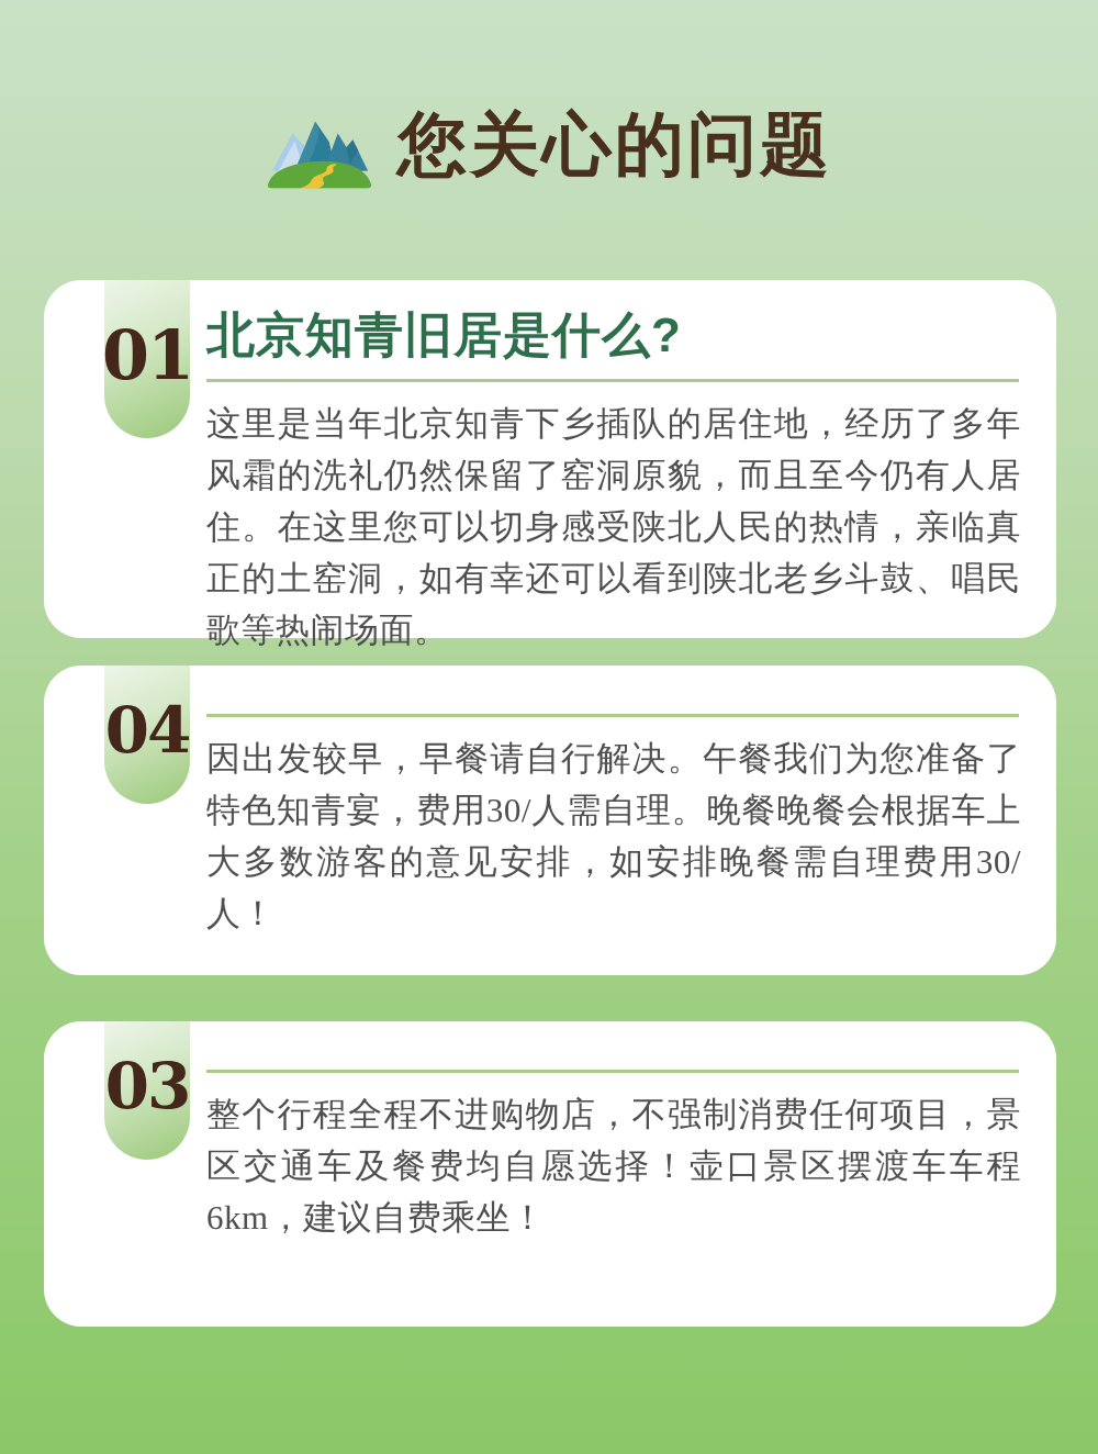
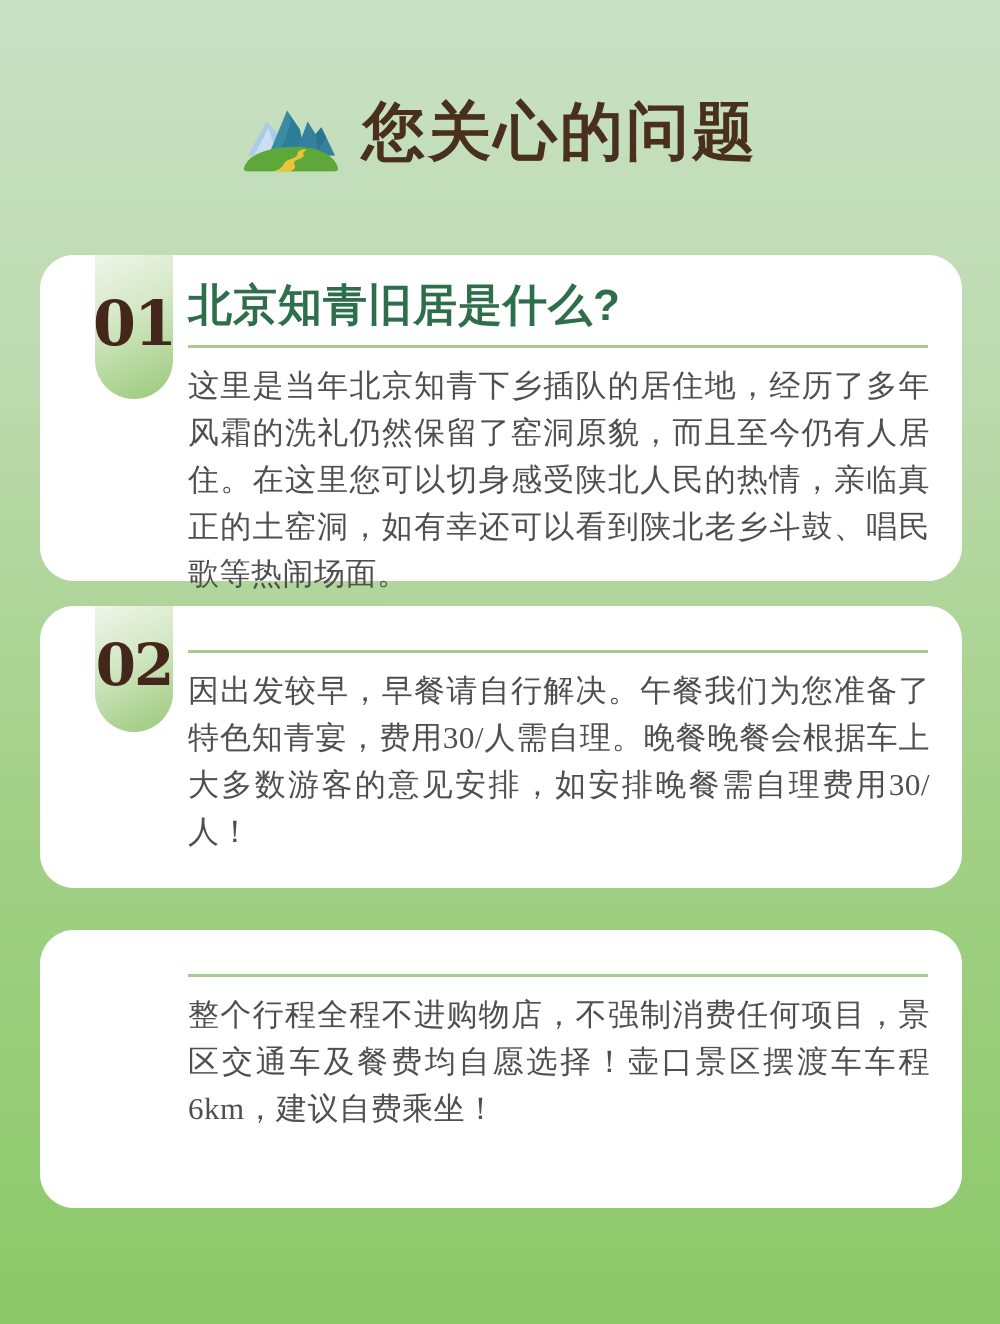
  您关心的问题
  01
  北京知青旧居是什么?
  这里是当年北京知青下乡插队的居住地，经历了多年风霜的洗礼仍然保留了窑洞原貌，而且至今仍有人居住。在这里您可以切身感受陕北人民的热情，亲临真正的土窑洞，如有幸还可以看到陕北老乡斗鼓、唱民歌等热闹场面。
- 04
+ 02
  因出发较早，早餐请自行解决。午餐我们为您准备了特色知青宴，费用30/人需自理。晚餐晚餐会根据车上大多数游客的意见安排，如安排晚餐需自理费用30/人！
- 03
  整个行程全程不进购物店，不强制消费任何项目，景区交通车及餐费均自愿选择！壶口景区摆渡车车程6km，建议自费乘坐！
